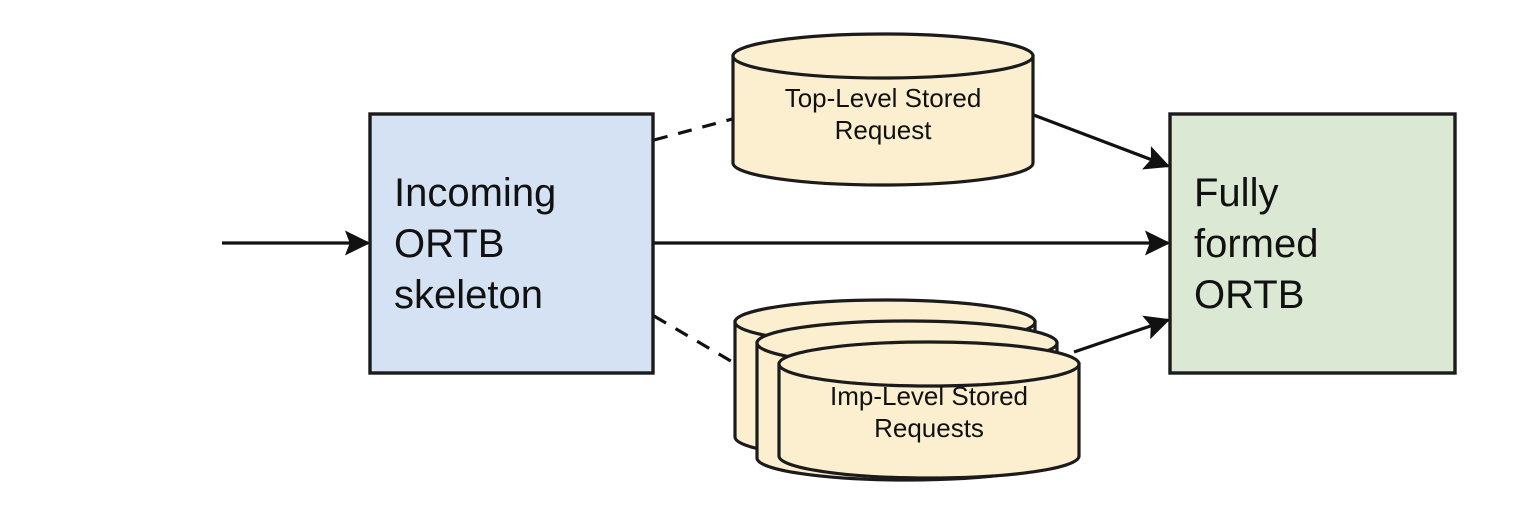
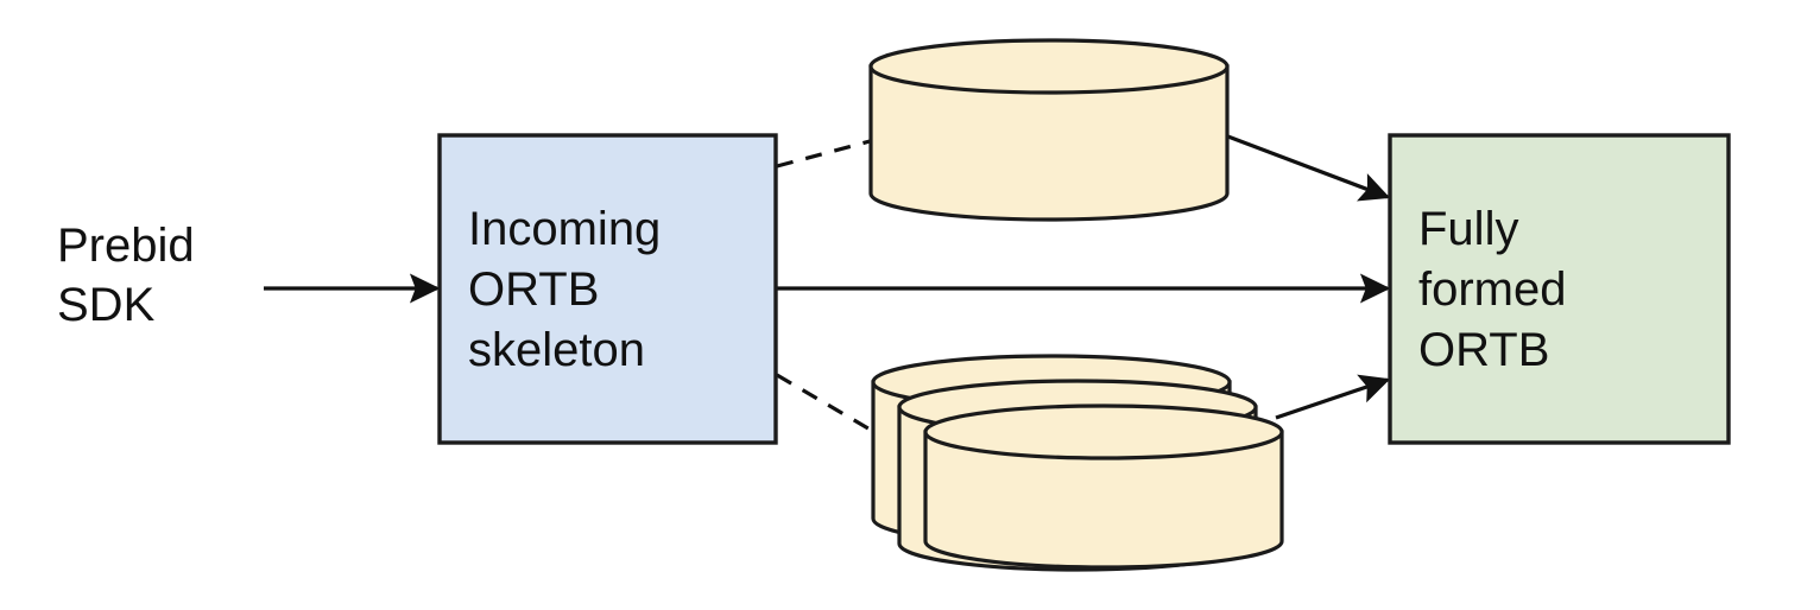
+ Prebid
+ SDK
  Incoming
  ORTB
  skeleton
- Top-Level Stored
- Request
- Imp-Level Stored
- Requests
  Fully
  formed
  ORTB
